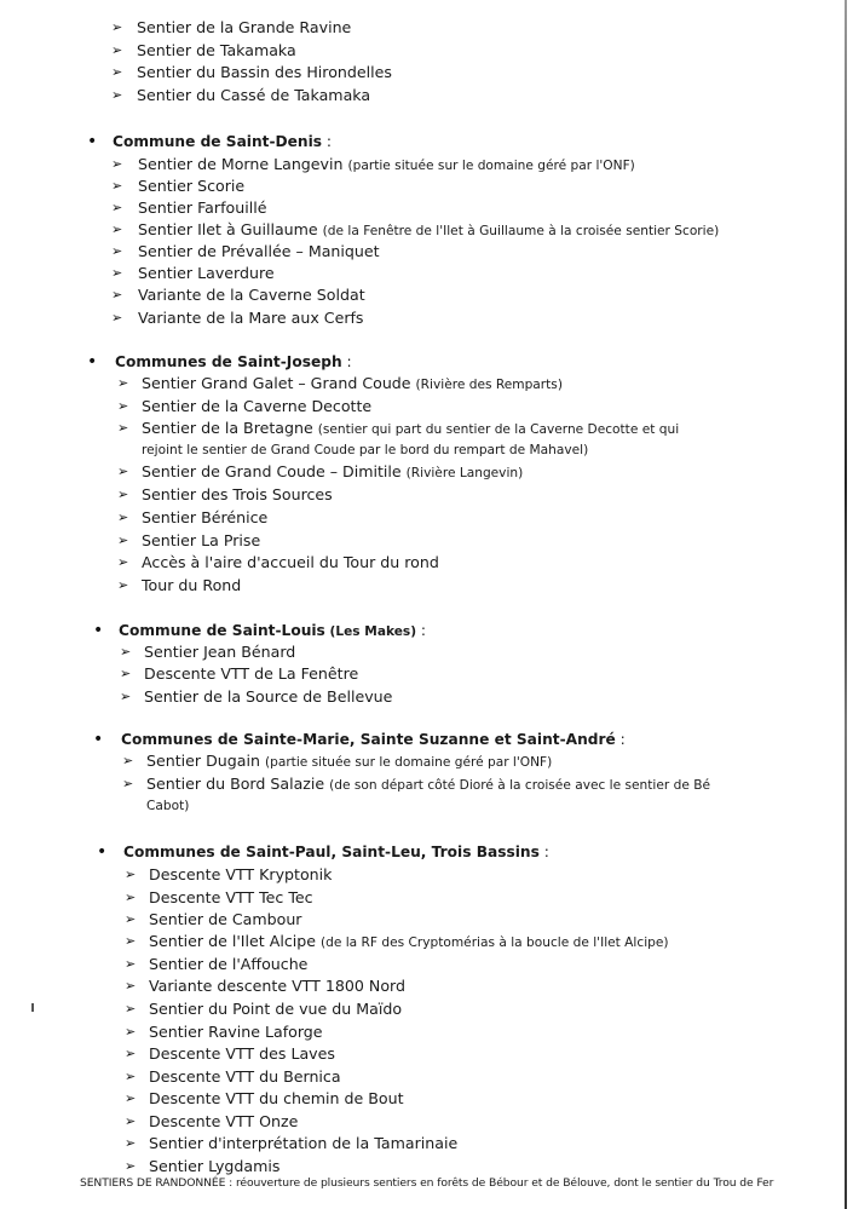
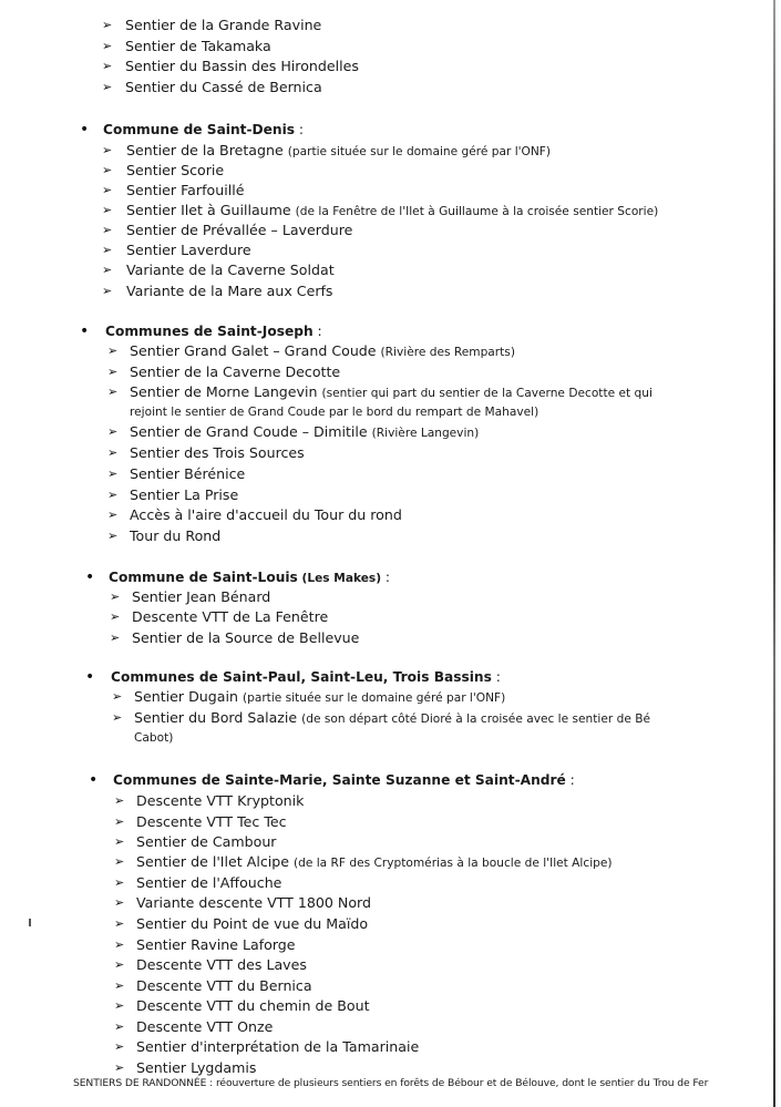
  ➢
  Sentier de la Grande Ravine
  ➢
  Sentier de Takamaka
  ➢
  Sentier du Bassin des Hirondelles
  ➢
- Sentier du Cassé de Takamaka
+ Sentier du Cassé de Bernica
  •
  Commune de Saint-Denis :
  ➢
- Sentier de Morne Langevin (partie située sur le domaine géré par l'ONF)
+ Sentier de la Bretagne (partie située sur le domaine géré par l'ONF)
  ➢
  Sentier Scorie
  ➢
  Sentier Farfouillé
  ➢
  Sentier Ilet à Guillaume (de la Fenêtre de l'Ilet à Guillaume à la croisée sentier Scorie)
  ➢
- Sentier de Prévallée – Maniquet
+ Sentier de Prévallée – Laverdure
  ➢
  Sentier Laverdure
  ➢
  Variante de la Caverne Soldat
  ➢
  Variante de la Mare aux Cerfs
  •
  Communes de Saint-Joseph :
  ➢
  Sentier Grand Galet – Grand Coude (Rivière des Remparts)
  ➢
  Sentier de la Caverne Decotte
  ➢
- Sentier de la Bretagne (sentier qui part du sentier de la Caverne Decotte et qui
+ Sentier de Morne Langevin (sentier qui part du sentier de la Caverne Decotte et qui
  rejoint le sentier de Grand Coude par le bord du rempart de Mahavel)
  ➢
  Sentier de Grand Coude – Dimitile (Rivière Langevin)
  ➢
  Sentier des Trois Sources
  ➢
  Sentier Bérénice
  ➢
  Sentier La Prise
  ➢
  Accès à l'aire d'accueil du Tour du rond
  ➢
  Tour du Rond
  •
  Commune de Saint-Louis (Les Makes) :
  ➢
  Sentier Jean Bénard
  ➢
  Descente VTT de La Fenêtre
  ➢
  Sentier de la Source de Bellevue
  •
- Communes de Sainte-Marie, Sainte Suzanne et Saint-André :
+ Communes de Saint-Paul, Saint-Leu, Trois Bassins :
  ➢
  Sentier Dugain (partie située sur le domaine géré par l'ONF)
  ➢
  Sentier du Bord Salazie (de son départ côté Dioré à la croisée avec le sentier de Bé
  Cabot)
  •
- Communes de Saint-Paul, Saint-Leu, Trois Bassins :
+ Communes de Sainte-Marie, Sainte Suzanne et Saint-André :
  ➢
  Descente VTT Kryptonik
  ➢
  Descente VTT Tec Tec
  ➢
  Sentier de Cambour
  ➢
  Sentier de l'Ilet Alcipe (de la RF des Cryptomérias à la boucle de l'Ilet Alcipe)
  ➢
  Sentier de l'Affouche
  ➢
  Variante descente VTT 1800 Nord
  ➢
  Sentier du Point de vue du Maïdo
  ➢
  Sentier Ravine Laforge
  ➢
  Descente VTT des Laves
  ➢
  Descente VTT du Bernica
  ➢
  Descente VTT du chemin de Bout
  ➢
  Descente VTT Onze
  ➢
  Sentier d'interprétation de la Tamarinaie
  ➢
  Sentier Lygdamis
  SENTIERS DE RANDONNÉE : réouverture de plusieurs sentiers en forêts de Bébour et de Bélouve, dont le sentier du Trou de Fer
